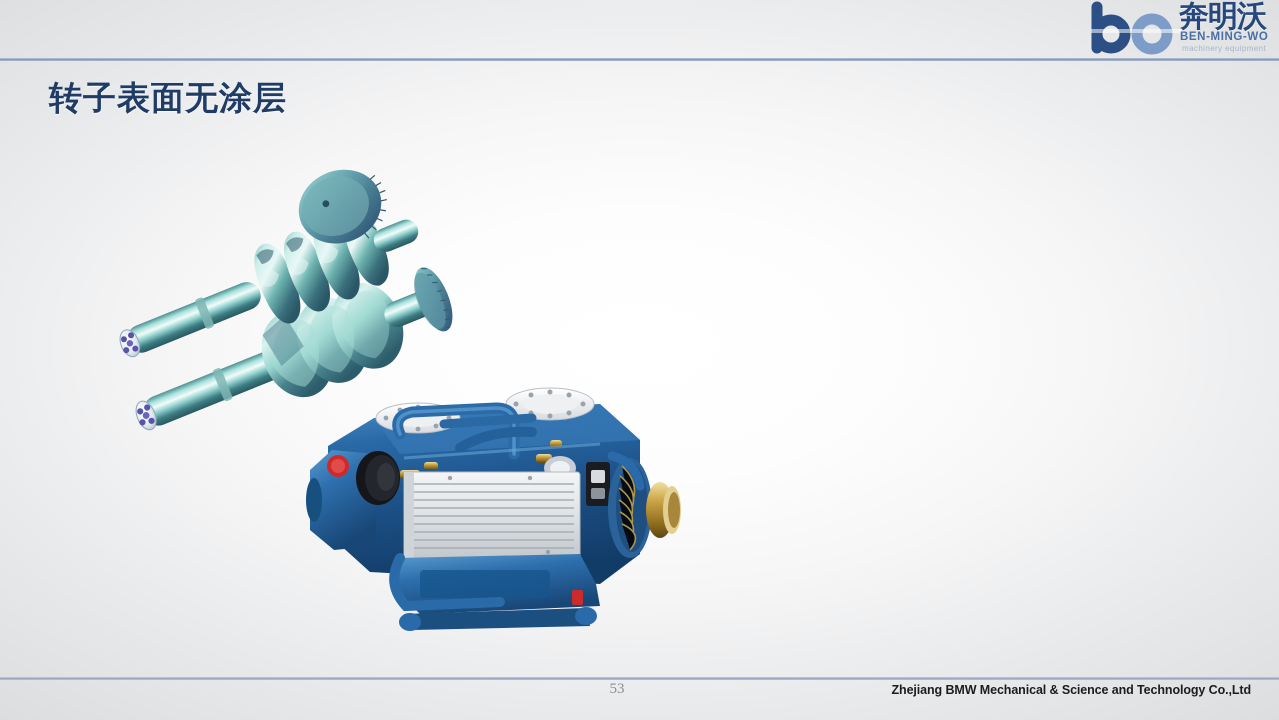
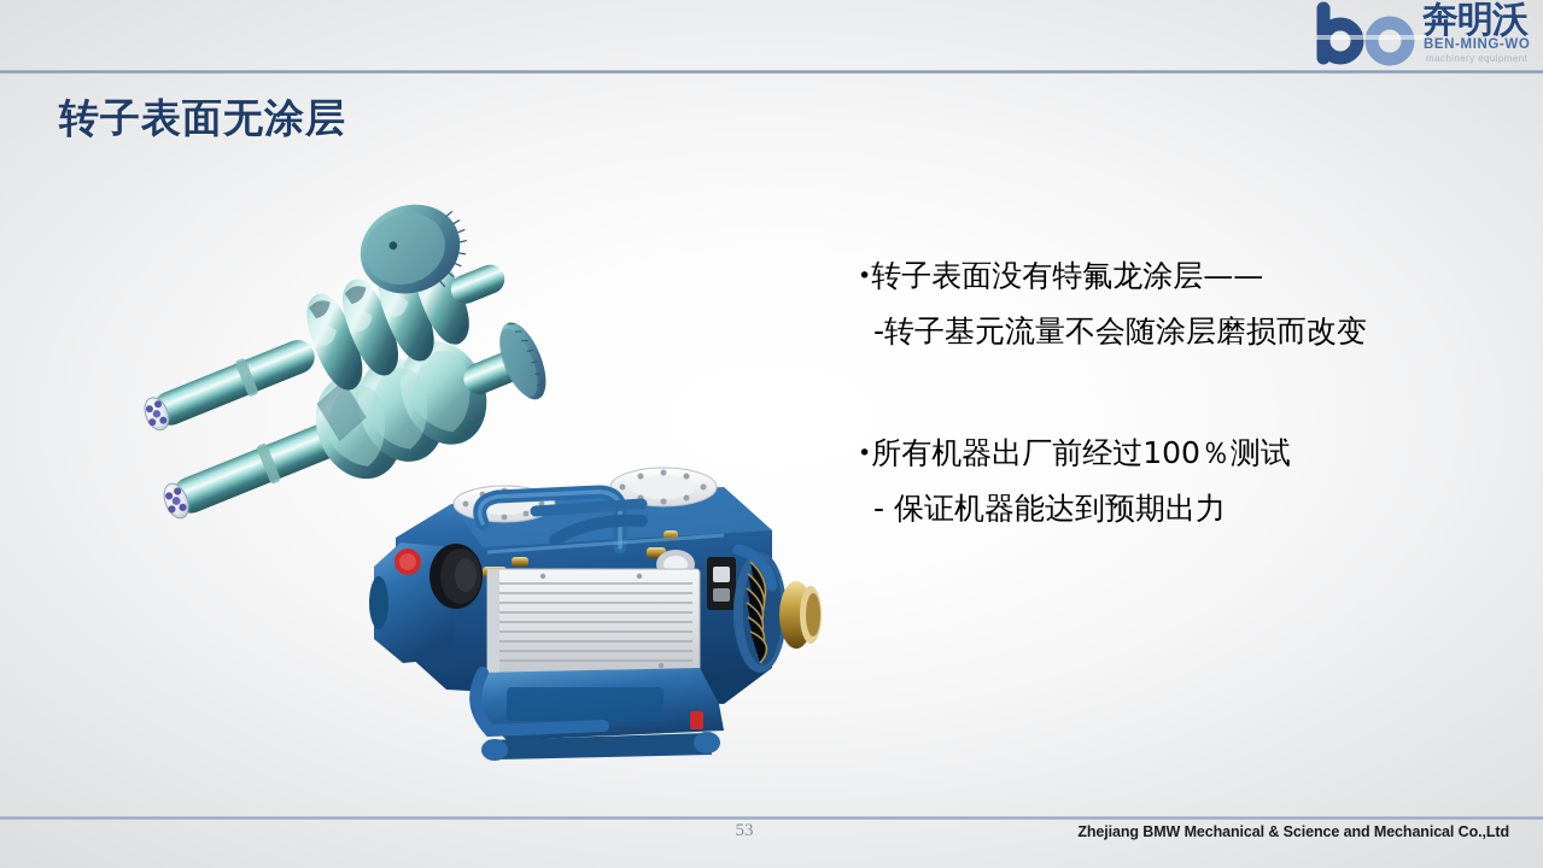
  奔明沃
  BEN-MING-WO
  machinery equipment
  转子表面无涂层
+ •转子表面没有特氟龙涂层——
+ -转子基元流量不会随涂层磨损而改变
+ •所有机器出厂前经过100％测试
+ - 保证机器能达到预期出力
  53
- Zhejiang BMW Mechanical & Science and Technology Co.,Ltd
+ Zhejiang BMW Mechanical & Science and Mechanical Co.,Ltd
